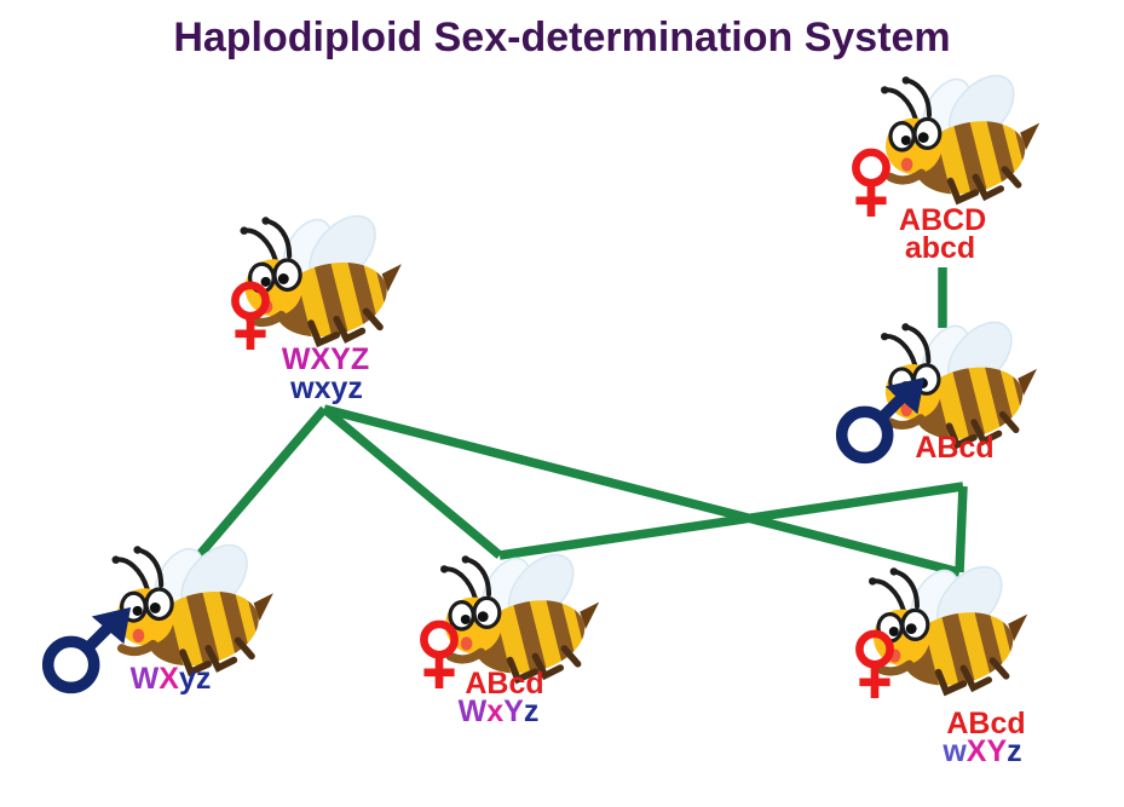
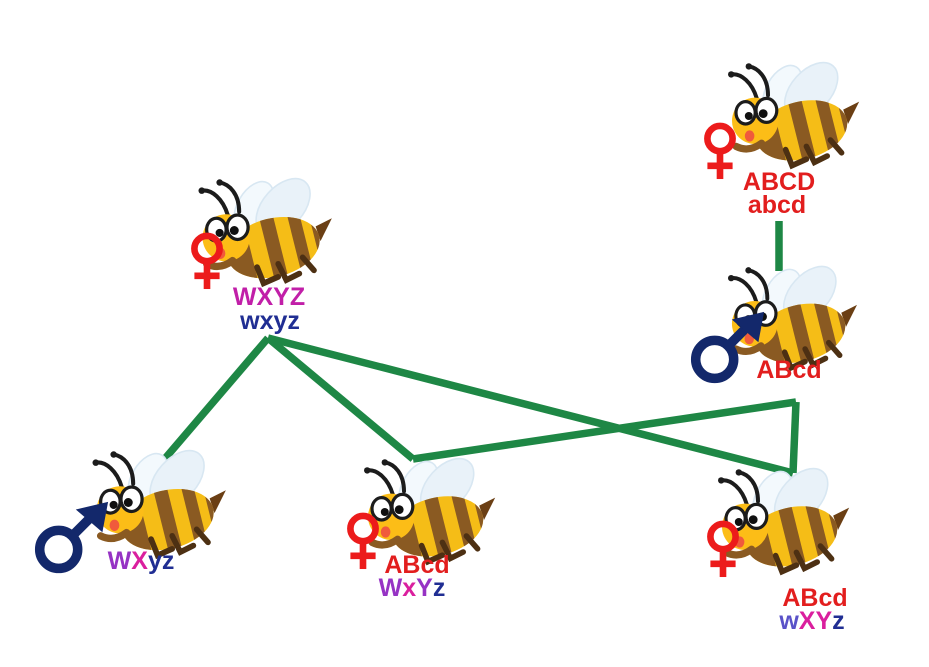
- Haplodiploid Sex-determination System
  ABCD
  abcd
  WXYZ
  wxyz
  ABcd
  WXyz
  ABcd
  WxYz
  ABcd
  wXYz
